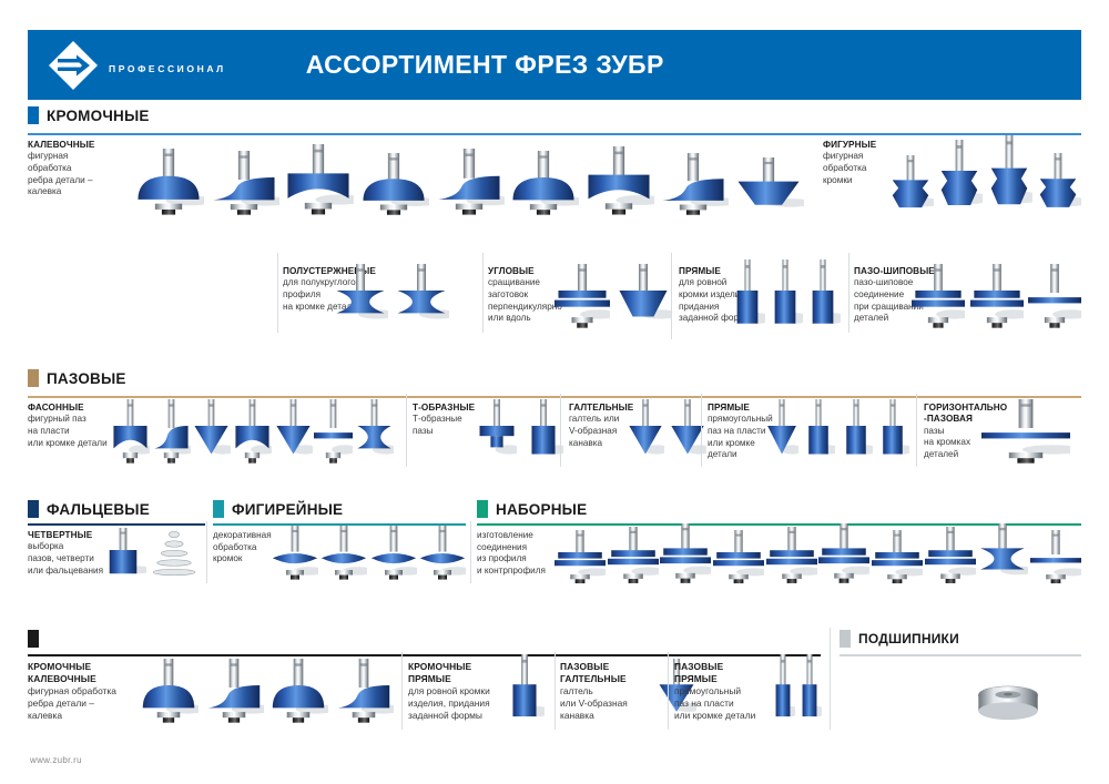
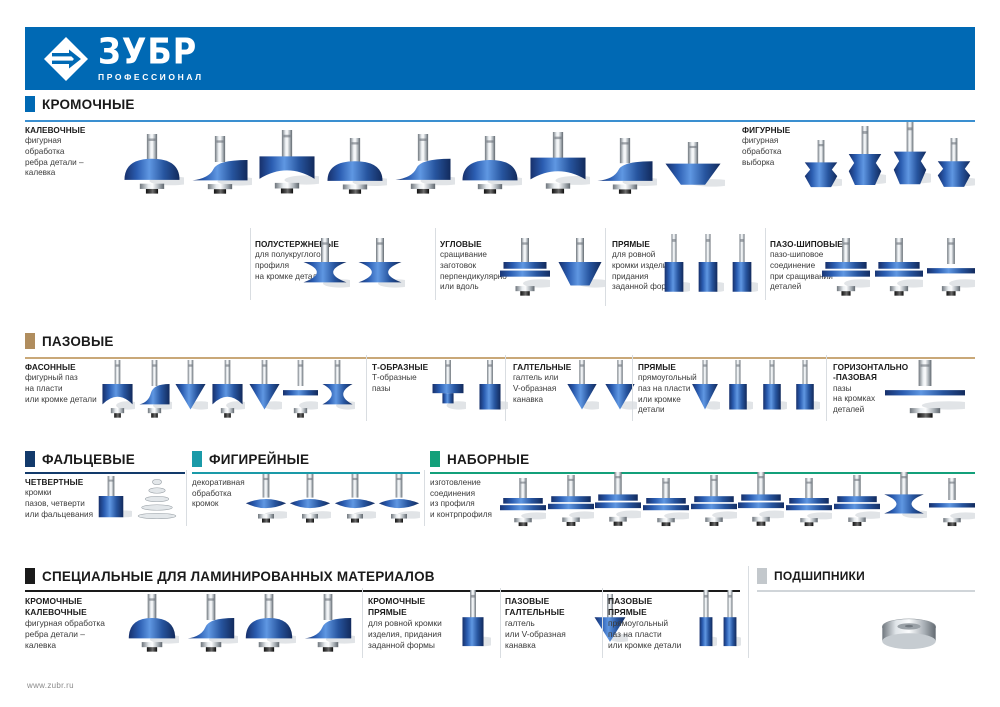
+ ЗУБР
  ПРОФЕССИОНАЛ
- АССОРТИМЕНТ ФРЕЗ ЗУБР
  КРОМОЧНЫЕ
  КАЛЕВОЧНЫЕ
  фигурная
  обработка
  ребра детали –
  калевка
  ФИГУРНЫЕ
  фигурная
  обработка
- кромки
+ выборка
  ПОЛУСТЕРЖНЕЫЕ
  для полукруглого
  профиля
  на кромке детал
  УГЛОВЫЕ
  сращивание
  заготовок
  перпендикуляр
  или вдоль
  ПРЯМЫЕ
  для ровной
  кромки издел
  придания
  заданной фор
  ПАЗО-ШИПОВЫЕ
  пазо-шиповое
  соединение
  при сращива
  деталей
  ПАЗОВЫЕ
  ФАСОННЫЕ
  фигурный паз
  на пласти
  или кромке детали
  Т-ОБРАЗНЫЕ
  Т-образные
  пазы
  ГАЛТЕЛЬНЫЕ
  галтель или
  V-образная
  канавка
  ПРЯМЫЕ
  прямоугольный
  паз на пласти
  или кромке
  детали
  ГОРИЗОНТАЛЬНО
  -ПАЗОВАЯ
  пазы
  на кромках
  деталей
  ФАЛЬЦЕВЫЕ
  ЧЕТВЕРТНЫЕ
- выборка
+ кромки
  пазов, четверти
  или фальцевания
  ФИГИРЕЙНЫЕ
  декоративная
  обработка
  кромок
  НАБОРНЫЕ
  изготовление
  соединения
  из профиля
  и контрпрофиля
+ СПЕЦИАЛЬНЫЕ ДЛЯ ЛАМИНИРОВАННЫХ МАТЕРИАЛОВ
  КРОМОЧНЫЕ
  КАЛЕВОЧНЫЕ
  фигурная обработка
  ребра детали –
  калевка
  КРОМОЧНЫЕ
  ПРЯМЫЕ
  для ровной кромки
  изделия, придания
  заданной формы
  ПАЗОВЫЕ
  ГАЛТЕЛЬНЫЕ
  галтель
  или V-образная
  канавка
  ПАЗОВЫЕ
  ПРЯМЫЕ
  прямоугольный
  паз на пласти
  или кромке детали
  ПОДШИПНИКИ
  www.zubr.ru
